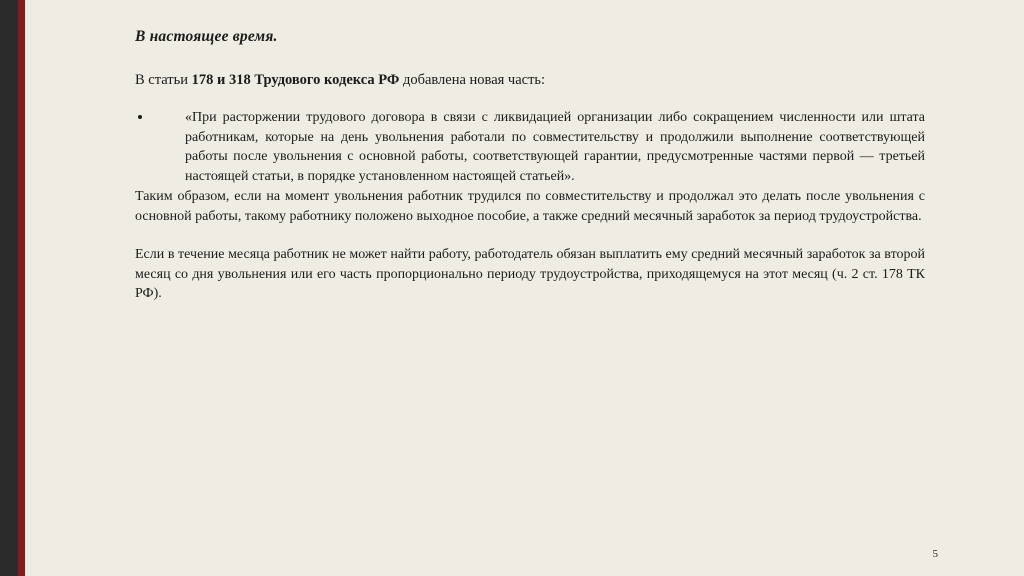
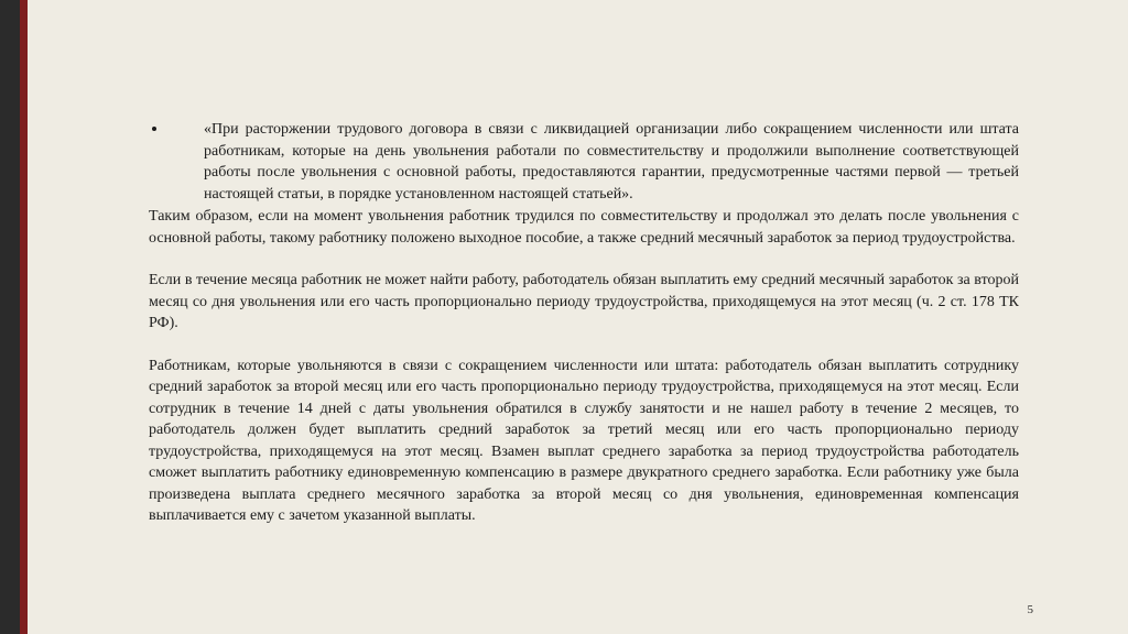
- В настоящее время.
- В статьи 178 и 318 Трудового кодекса РФ добавлена новая часть:
- «При расторжении трудового договора в связи с ликвидацией организации либо сокращением численности или штата работникам, которые на день увольнения работали по совместительству и продолжили выполнение соответствующей работы после увольнения с основной работы, соответствующей гарантии, предусмотренные частями первой — третьей настоящей статьи, в порядке установленном настоящей статьей».
+ «При расторжении трудового договора в связи с ликвидацией организации либо сокращением численности или штата работникам, которые на день увольнения работали по совместительству и продолжили выполнение соответствующей работы после увольнения с основной работы, предоставляются гарантии, предусмотренные частями первой — третьей настоящей статьи, в порядке установленном настоящей статьей».
  Таким образом, если на момент увольнения работник трудился по совместительству и продолжал это делать после увольнения с основной работы, такому работнику положено выходное пособие, а также средний месячный заработок за период трудоустройства.
  Если в течение месяца работник не может найти работу, работодатель обязан выплатить ему средний месячный заработок за второй месяц со дня увольнения или его часть пропорционально периоду трудоустройства, приходящемуся на этот месяц (ч. 2 ст. 178 ТК РФ).
+ Работникам, которые увольняются в связи с сокращением численности или штата: работодатель обязан выплатить сотруднику средний заработок за второй месяц или его часть пропорционально периоду трудоустройства, приходящемуся на этот месяц. Если сотрудник в течение 14 дней с даты увольнения обратился в службу занятости и не нашел работу в течение 2 месяцев, то работодатель должен будет выплатить средний заработок за третий месяц или его часть пропорционально периоду трудоустройства, приходящемуся на этот месяц. Взамен выплат среднего заработка за период трудоустройства работодатель сможет выплатить работнику единовременную компенсацию в размере двукратного среднего заработка. Если работнику уже была произведена выплата среднего месячного заработка за второй месяц со дня увольнения, единовременная компенсация выплачивается ему с зачетом указанной выплаты.
  5
